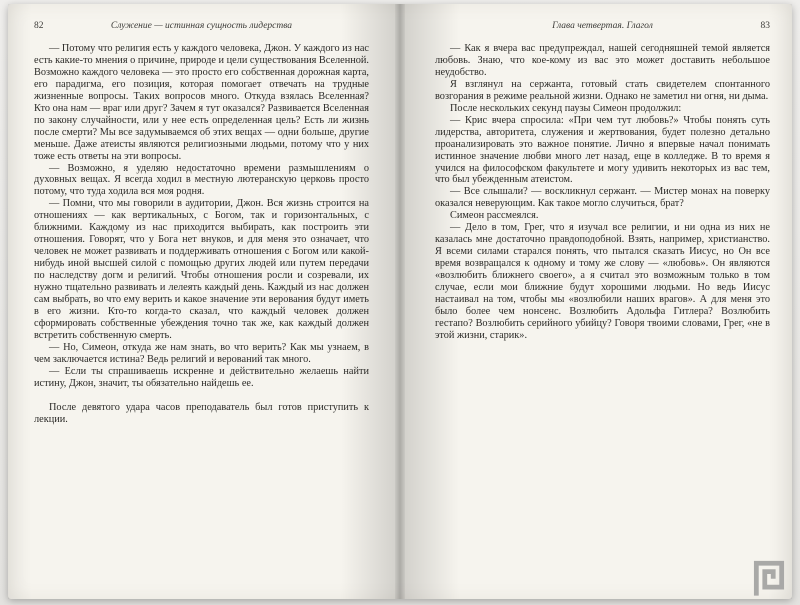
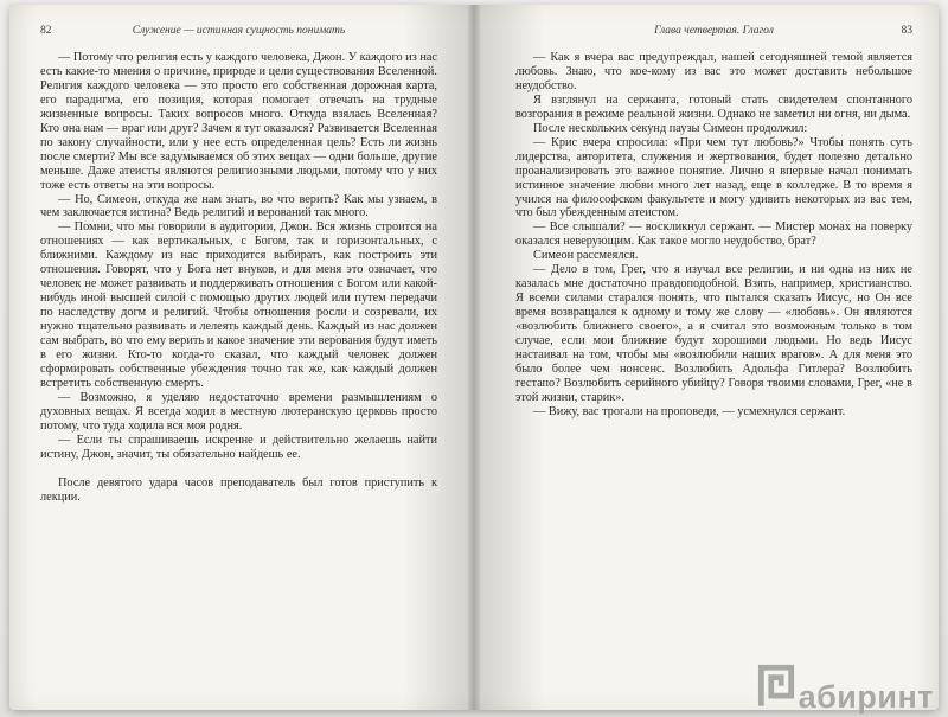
  82
- Служение — истинная сущность лидерства
+ Служение — истинная сущность понимать
- — Потому что религия есть у каждого человека, Джон. У каждого из нас есть какие-то мнения о причине, природе и цели существования Вселенной. Возможно каждого человека — это просто его собственная дорожная карта, его парадигма, его позиция, которая помогает отвечать на трудные жизненные вопросы. Таких вопросов много. Откуда взялась Вселенная? Кто она нам — враг или друг? Зачем я тут оказался? Развивается Вселенная по закону случайности, или у нее есть определенная цель? Есть ли жизнь после смерти? Мы все задумываемся об этих вещах — одни больше, другие меньше. Даже атеисты являются религиозными людьми, потому что у них тоже есть ответы на эти вопросы.
+ — Потому что религия есть у каждого человека, Джон. У каждого из нас есть какие-то мнения о причине, природе и цели существования Вселенной. Религия каждого человека — это просто его собственная дорожная карта, его парадигма, его позиция, которая помогает отвечать на трудные жизненные вопросы. Таких вопросов много. Откуда взялась Вселенная? Кто она нам — враг или друг? Зачем я тут оказался? Развивается Вселенная по закону случайности, или у нее есть определенная цель? Есть ли жизнь после смерти? Мы все задумываемся об этих вещах — одни больше, другие меньше. Даже атеисты являются религиозными людьми, потому что у них тоже есть ответы на эти вопросы.
- — Возможно, я уделяю недостаточно времени размышлениям о духовных вещах. Я всегда ходил в местную лютеранскую церковь просто потому, что туда ходила вся моя родня.
+ — Но, Симеон, откуда же нам знать, во что верить? Как мы узнаем, в чем заключается истина? Ведь религий и верований так много.
  — Помни, что мы говорили в аудитории, Джон. Вся жизнь строится на отношениях — как вертикальных, с Богом, так и горизонтальных, с ближними. Каждому из нас приходится выбирать, как построить эти отношения. Говорят, что у Бога нет внуков, и для меня это означает, что человек не может развивать и поддерживать отношения с Богом или какой-нибудь иной высшей силой с помощью других людей или путем передачи по наследству догм и религий. Чтобы отношения росли и созревали, их нужно тщательно развивать и лелеять каждый день. Каждый из нас должен сам выбрать, во что ему верить и какое значение эти верования будут иметь в его жизни. Кто-то когда-то сказал, что каждый человек должен сформировать собственные убеждения точно так же, как каждый должен встретить собственную смерть.
- — Но, Симеон, откуда же нам знать, во что верить? Как мы узнаем, в чем заключается истина? Ведь религий и верований так много.
+ — Возможно, я уделяю недостаточно времени размышлениям о духовных вещах. Я всегда ходил в местную лютеранскую церковь просто потому, что туда ходила вся моя родня.
  — Если ты спрашиваешь искренне и действительно желаешь найти истину, Джон, значит, ты обязательно найдешь ее.
  После девятого удара часов преподаватель был готов приступить к лекции.
  Глава четвертая. Глагол
  83
  — Как я вчера вас предупреждал, нашей сегодняшней темой является любовь. Знаю, что кое-кому из вас это может доставить небольшое неудобство.
  Я взглянул на сержанта, готовый стать свидетелем спонтанного возгорания в режиме реальной жизни. Однако не заметил ни огня, ни дыма.
  После нескольких секунд паузы Симеон продолжил:
  — Крис вчера спросила: «При чем тут любовь?» Чтобы понять суть лидерства, авторитета, служения и жертвования, будет полезно детально проанализировать это важное понятие. Лично я впервые начал понимать истинное значение любви много лет назад, еще в колледже. В то время я учился на философском факультете и могу удивить некоторых из вас тем, что был убежденным атеистом.
- — Все слышали? — воскликнул сержант. — Мистер монах на поверку оказался неверующим. Как такое могло случиться, брат?
+ — Все слышали? — воскликнул сержант. — Мистер монах на поверку оказался неверующим. Как такое могло неудобство, брат?
  Симеон рассмеялся.
  — Дело в том, Грег, что я изучал все религии, и ни одна из них не казалась мне достаточно правдоподобной. Взять, например, христианство. Я всеми силами старался понять, что пытался сказать Иисус, но Он все время возвращался к одному и тому же слову — «любовь». Он являются «возлюбить ближнего своего», а я считал это возможным только в том случае, если мои ближние будут хорошими людьми. Но ведь Иисус настаивал на том, чтобы мы «возлюбили наших врагов». А для меня это было более чем нонсенс. Возлюбить Адольфа Гитлера? Возлюбить гестапо? Возлюбить серийного убийцу? Говоря твоими словами, Грег, «не в этой жизни, старик».
+ — Вижу, вас трогали на проповеди, — усмехнулся сержант.
+ абиринт
